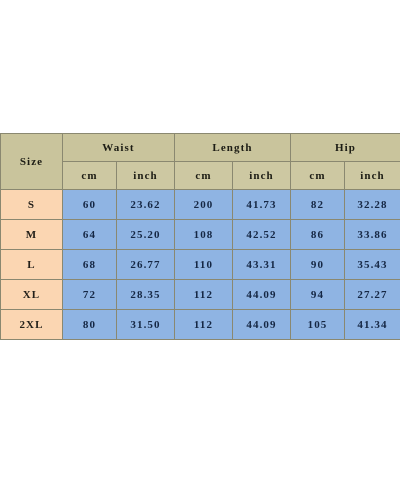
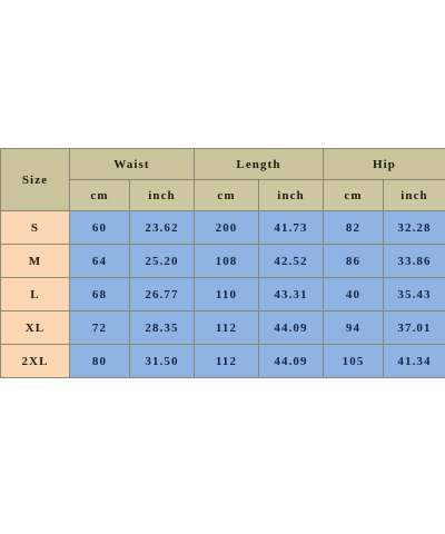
  Size	Waist	Length	Hip
  cm	inch	cm	inch	cm	inch
  S	60	23.62	200	41.73	82	32.28
  M	64	25.20	108	42.52	86	33.86
- L	68	26.77	110	43.31	90	35.43
+ L	68	26.77	110	43.31	40	35.43
- XL	72	28.35	112	44.09	94	27.27
+ XL	72	28.35	112	44.09	94	37.01
  2XL	80	31.50	112	44.09	105	41.34
